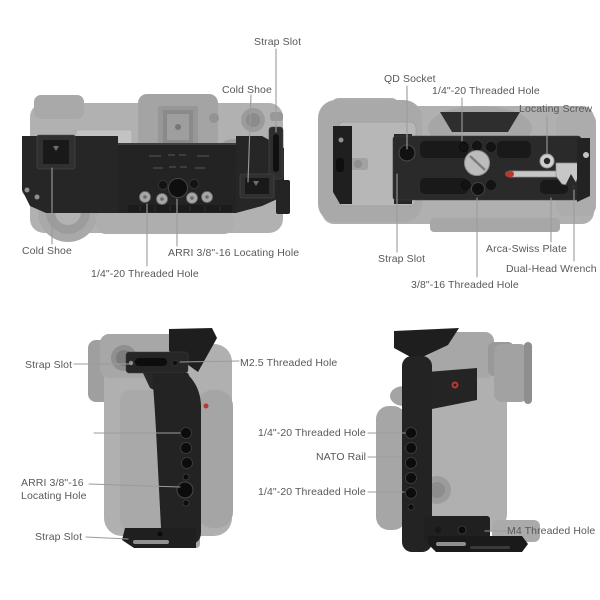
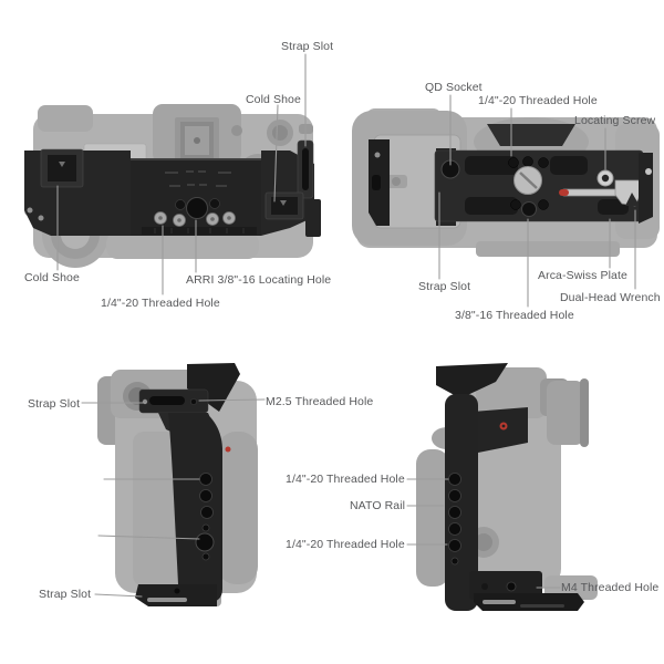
  Strap Slot
  Cold Shoe
  Cold Shoe
  ARRI 3/8"-16 Locating Hole
  1/4"-20 Threaded Hole
  QD Socket
  1/4"-20 Threaded Hole
  Locating Screw
  Strap Slot
  Arca-Swiss Plate
  Dual-Head Wrench
  3/8"-16 Threaded Hole
  Strap Slot
  M2.5 Threaded Hole
- ARRI 3/8"-16
- Locating Hole
  Strap Slot
  1/4"-20 Threaded Hole
  NATO Rail
  1/4"-20 Threaded Hole
  M4 Threaded Hole
